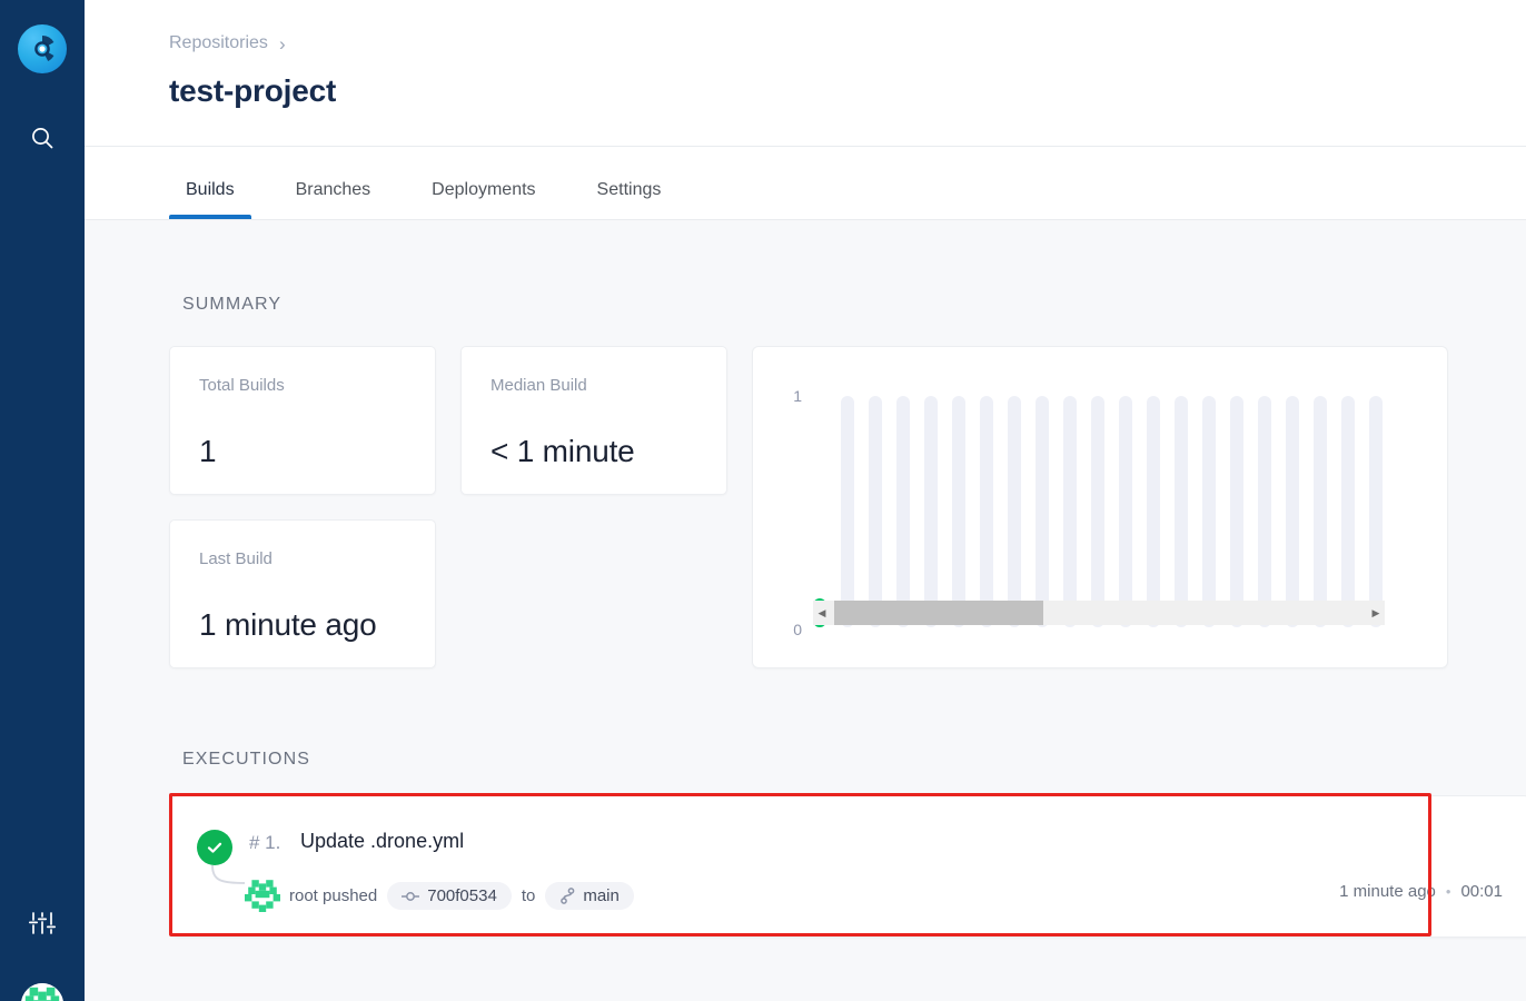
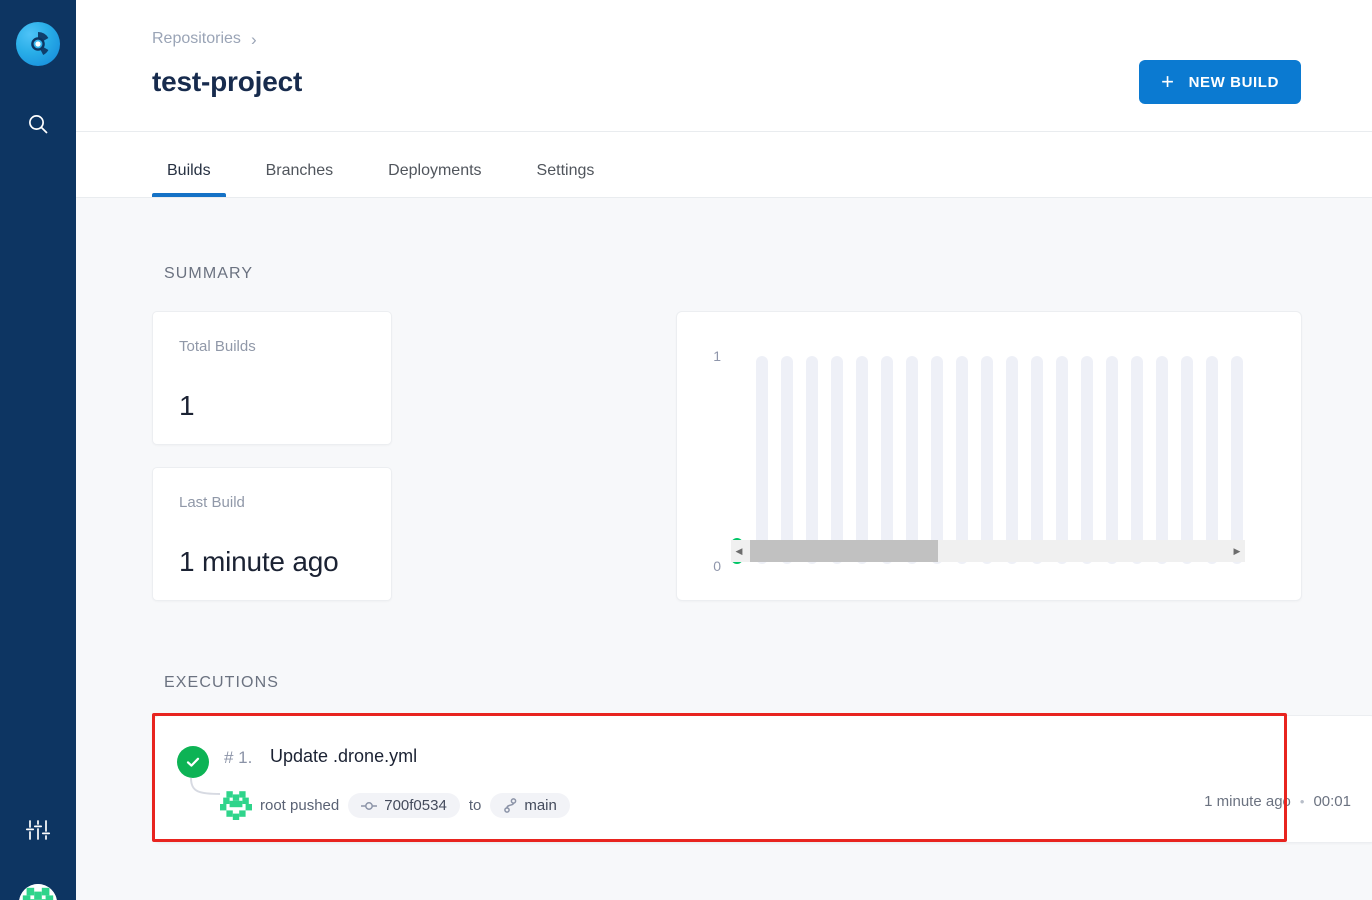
  Repositories
  ›
  test-project
+ +
+ NEW BUILD
  Builds
  Branches
  Deployments
  Settings
  SUMMARY
  Total Builds
  1
- Median Build
- < 1 minute
  Last Build
  1 minute ago
  1
  0
  ◀
  ▶
  EXECUTIONS
  # 1.
  Update .drone.yml
  root pushed
  700f0534
  to
  main
  1 minute ago
  •
  00:01
